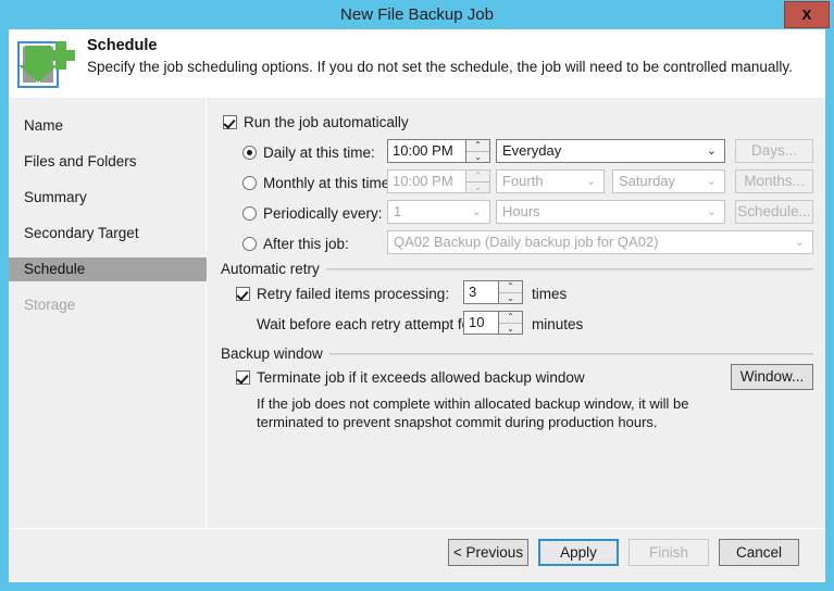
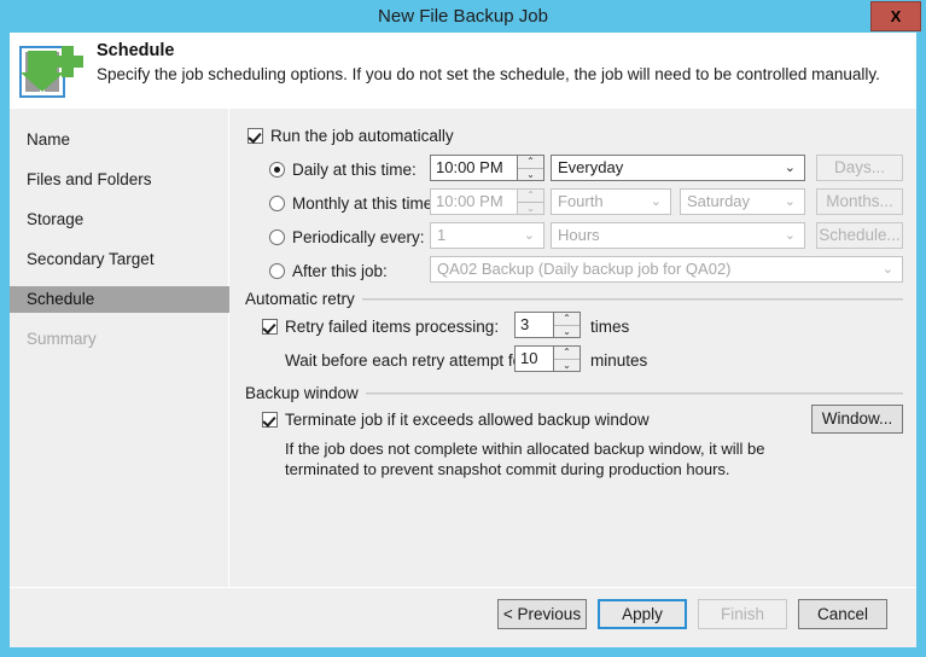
  New File Backup Job
  X
  Schedule
  Specify the job scheduling options. If you do not set the schedule, the job will need to be controlled manually.
  Name
  Files and Folders
- Summary
+ Storage
  Secondary Target
  Schedule
- Storage
+ Summary
  Run the job automatically
  Daily at this time:
  10:00 PM
  ⌃
  ⌄
  Everyday
  ⌄
  Days...
  Monthly at this time
  10:00 PM
  ⌃
  ⌄
  Fourth
  ⌄
  Saturday
  ⌄
  Months...
  Periodically every:
  1
  ⌄
  Hours
  ⌄
  Schedule...
  After this job:
  QA02 Backup (Daily backup job for QA02)
  ⌄
  Automatic retry
  Retry failed items processing:
  3
  ⌃
  ⌄
  times
  Wait before each retry attempt f
  10
  ⌃
  ⌄
  minutes
  Backup window
  Terminate job if it exceeds allowed backup window
  Window...
  If the job does not complete within allocated backup window, it will be
  terminated to prevent snapshot commit during production hours.
  < Previous
  Apply
  Finish
  Cancel
